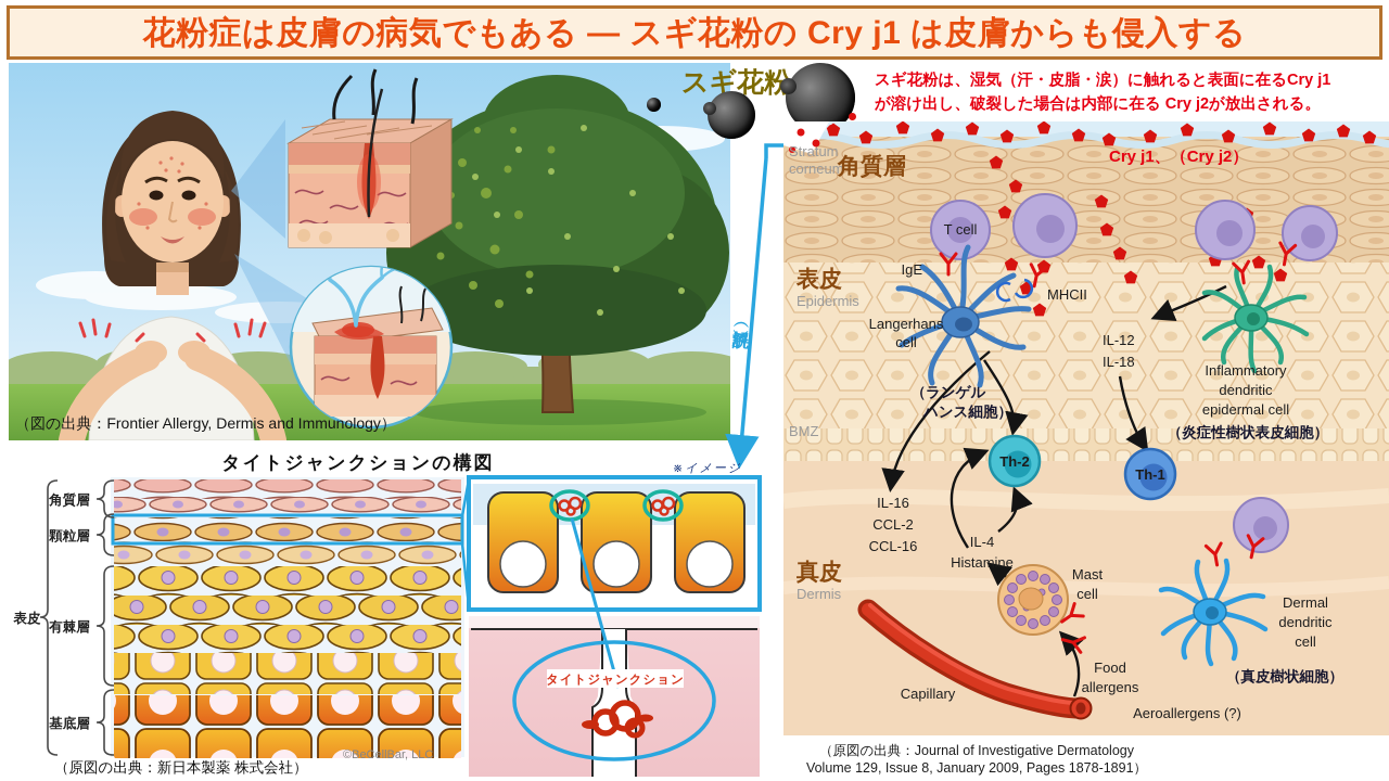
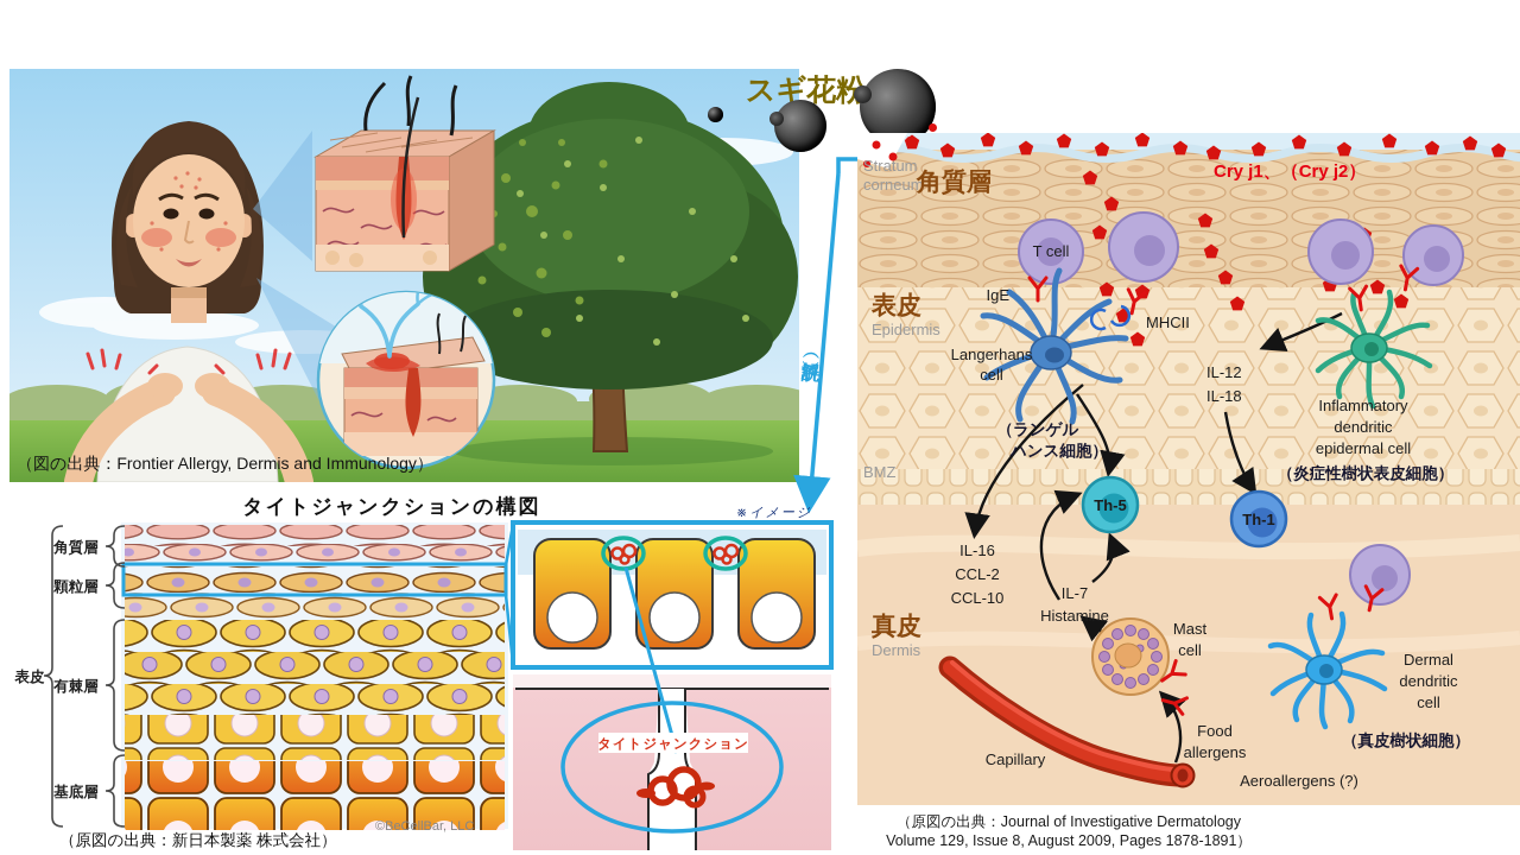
- 花粉症は皮膚の病気でもある ― スギ花粉の Cry j1 は皮膚からも侵入する
  （図の出典：Frontier Allergy, Dermis and Immunology）
  スギ花粉
- スギ花粉は、湿気（汗・皮脂・涙）に触れると表面に在るCry j1
- が溶け出し、破裂した場合は内部に在る Cry j2が放出される。
  T cell
- Th-2
+ Th-5
  Th-1
  Stratum
  corneum
  角質層
  Cry j1、（Cry j2）
  表皮
  Epidermis
  IgE
  MHCII
  Langerhans
  cell
  （ランゲル
  ハンス細胞）
  IL-12
  IL-18
  Inflammatory
  dendritic
  epidermal cell
  （炎症性樹状表皮細胞）
  BMZ
  IL-16
  CCL-2
- CCL-16
+ CCL-10
- IL-4
+ IL-7
  Histamine
  真皮
  Dermis
  Mast
  cell
  Capillary
  Food
  allergens
  Aeroallergens (?)
  Dermal
  dendritic
  cell
  （真皮樹状細胞）
  （原図の出典：Journal of Investigative Dermatology
- Volume 129, Issue 8, January 2009, Pages 1878-1891）
+ Volume 129, Issue 8, August 2009, Pages 1878-1891）
  タイトジャンクションの構図
  ※イメージ
  角質層
  顆粒層
  有棘層
  基底層
  表皮
  タイトジャンクション
  （原図の出典：新日本製薬 株式会社）
  ©BeCellBar, LLC
